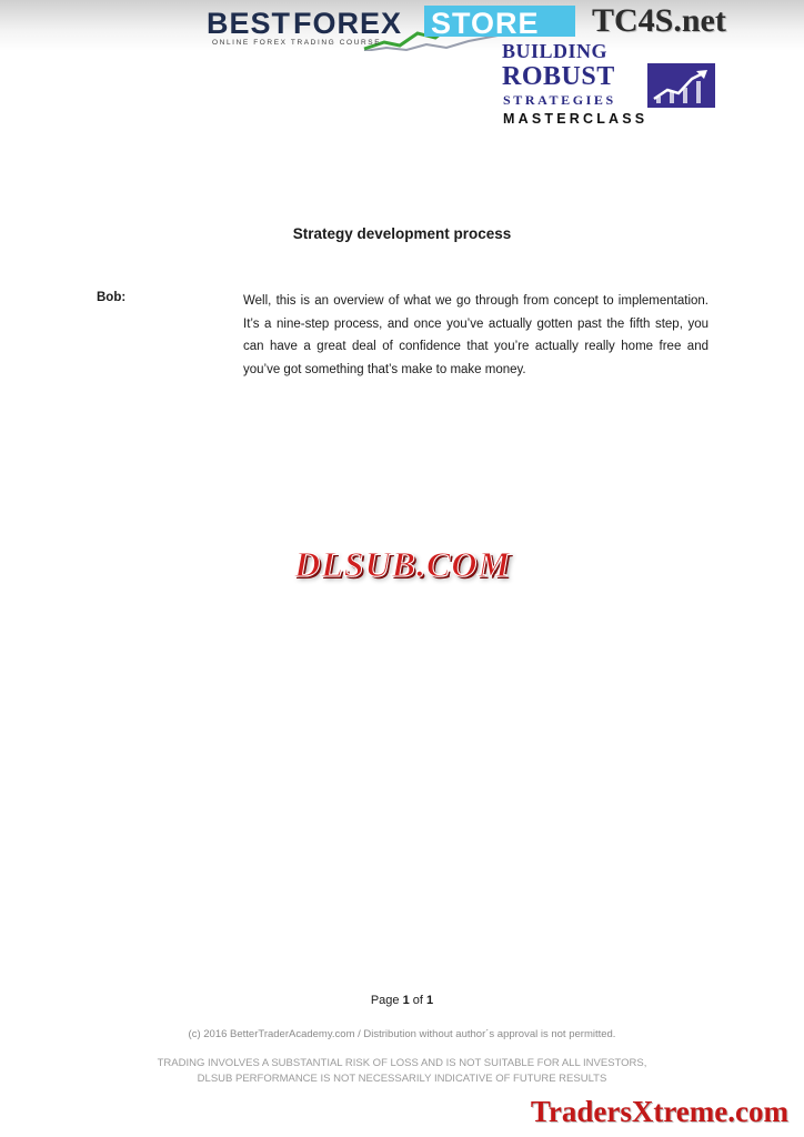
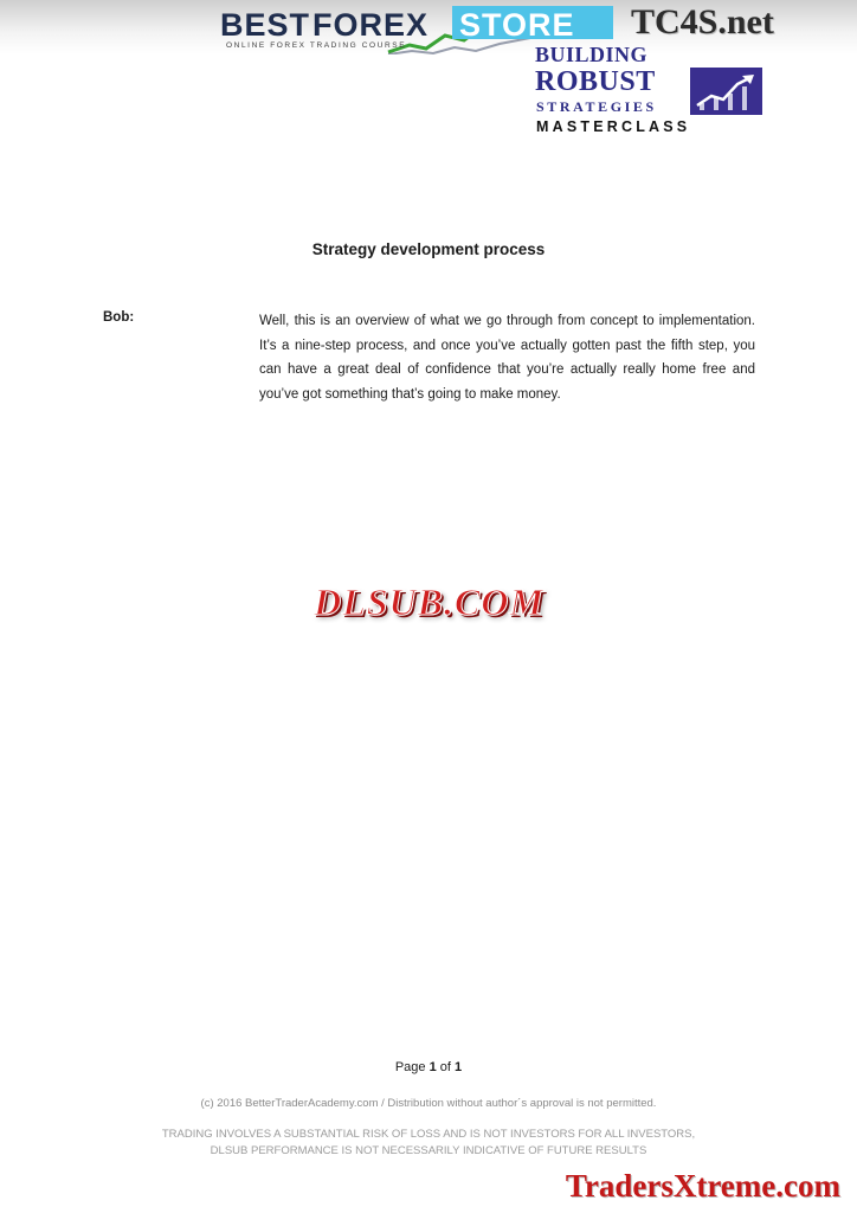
  BEST
  FOREX
  STORE
  TC4S.net
  BUILDING
  ROBUST
  STRATEGIES
  MASTERCLASS
  Strategy development process
  Bob:
- Well, this is an overview of what we go through from concept to implementation. It’s a nine-step process, and once you’ve actually gotten past the fifth step, you can have a great deal of confidence that you’re actually really home free and you’ve got something that’s make to make money.
+ Well, this is an overview of what we go through from concept to implementation. It’s a nine-step process, and once you’ve actually gotten past the fifth step, you can have a great deal of confidence that you’re actually really home free and you’ve got something that’s going to make money.
  DLSUB.COM
  Page 1 of 1
  (c) 2016 BetterTraderAcademy.com / Distribution without author´s approval is not permitted.
- TRADING INVOLVES A SUBSTANTIAL RISK OF LOSS AND IS NOT SUITABLE FOR ALL INVESTORS,
+ TRADING INVOLVES A SUBSTANTIAL RISK OF LOSS AND IS NOT INVESTORS FOR ALL INVESTORS,
  DLSUB PERFORMANCE IS NOT NECESSARILY INDICATIVE OF FUTURE RESULTS
  TradersXtreme.com
